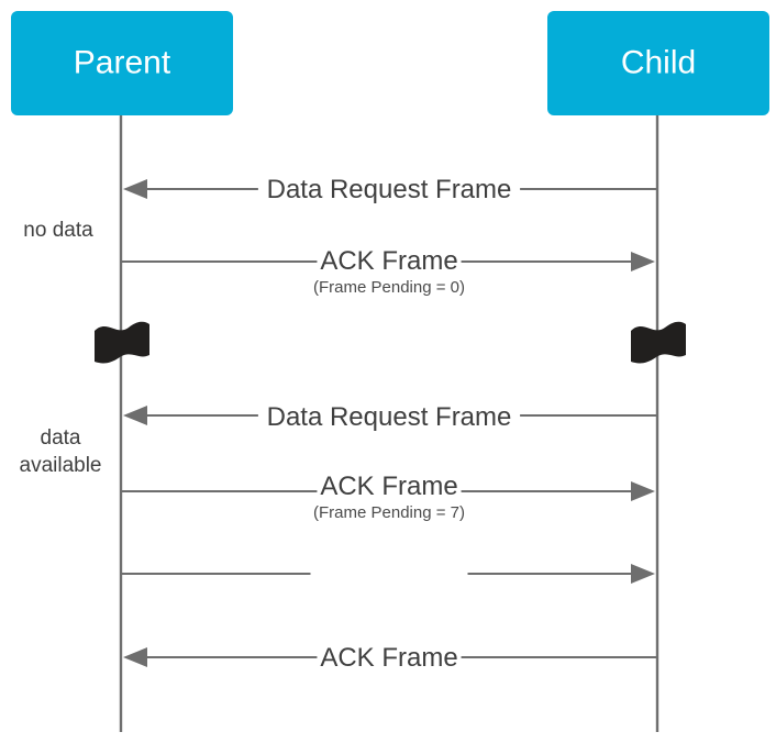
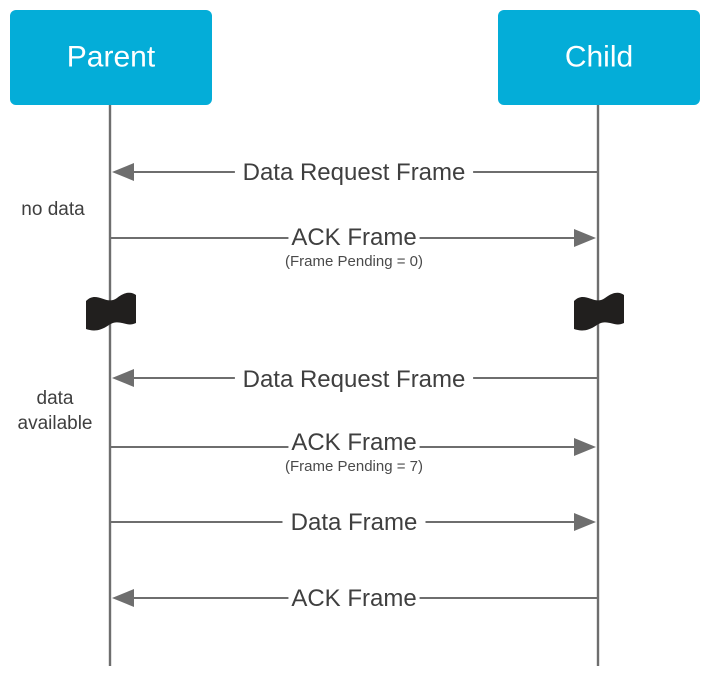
  Parent
  Child
  Data Request Frame
  ACK Frame
  (Frame Pending = 0)
  Data Request Frame
  ACK Frame
  (Frame Pending = 7)
+ Data Frame
  ACK Frame
  no data
  data
  available
